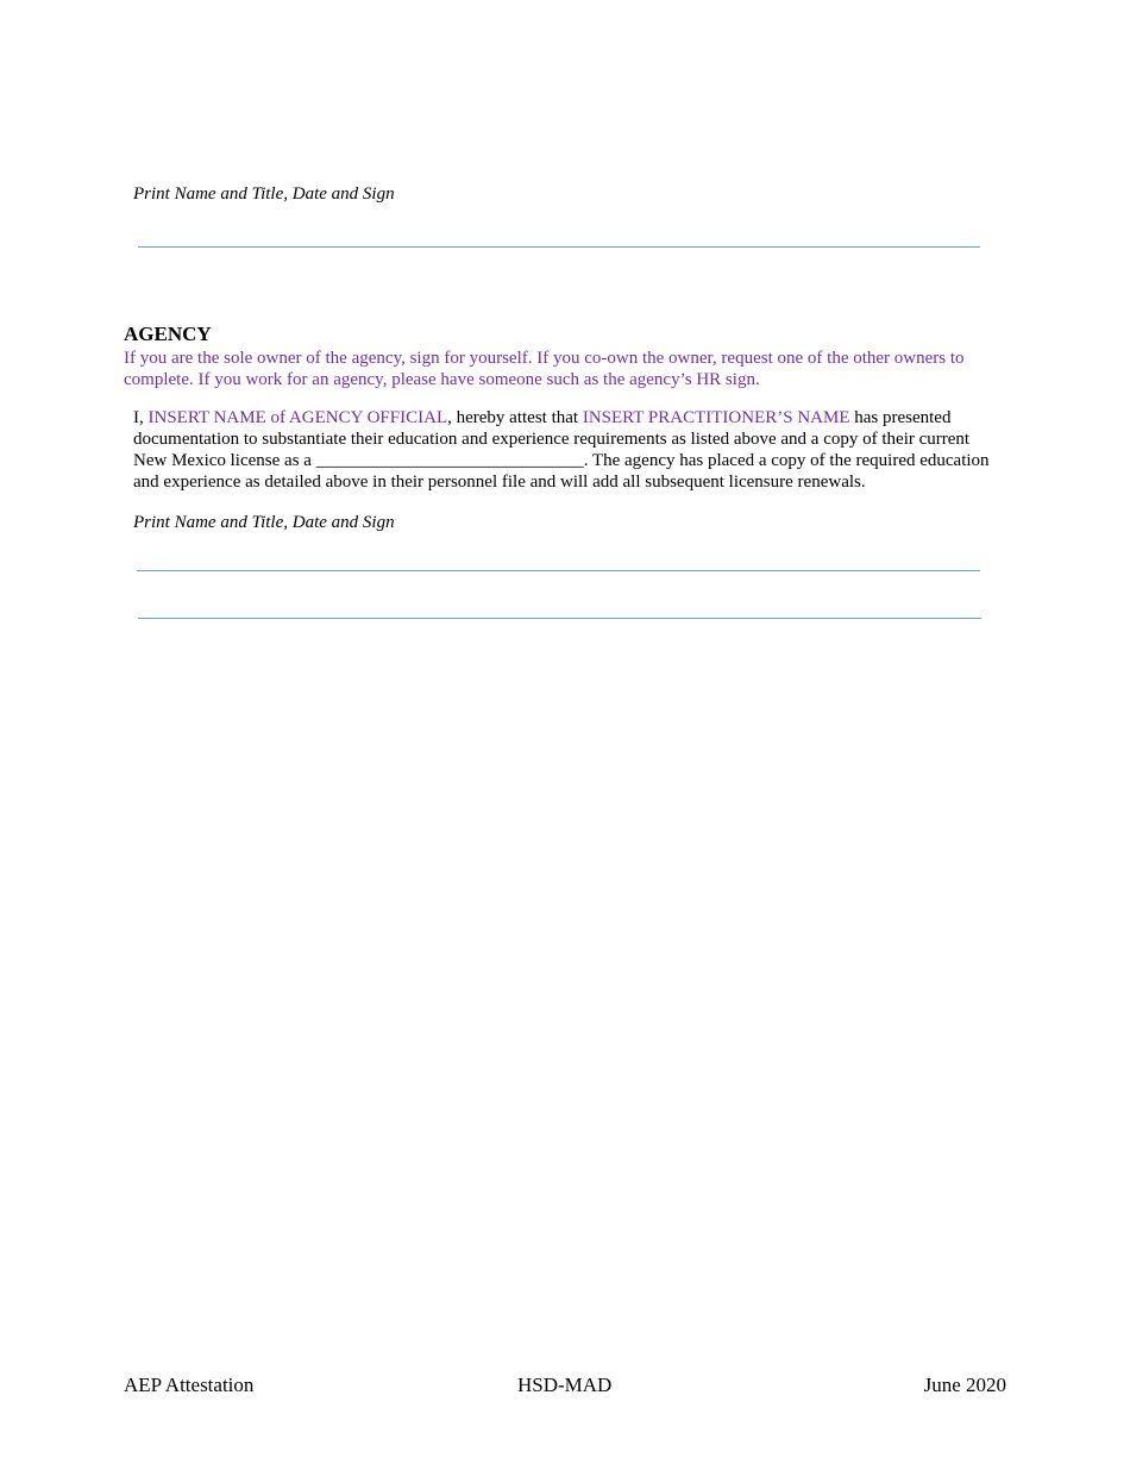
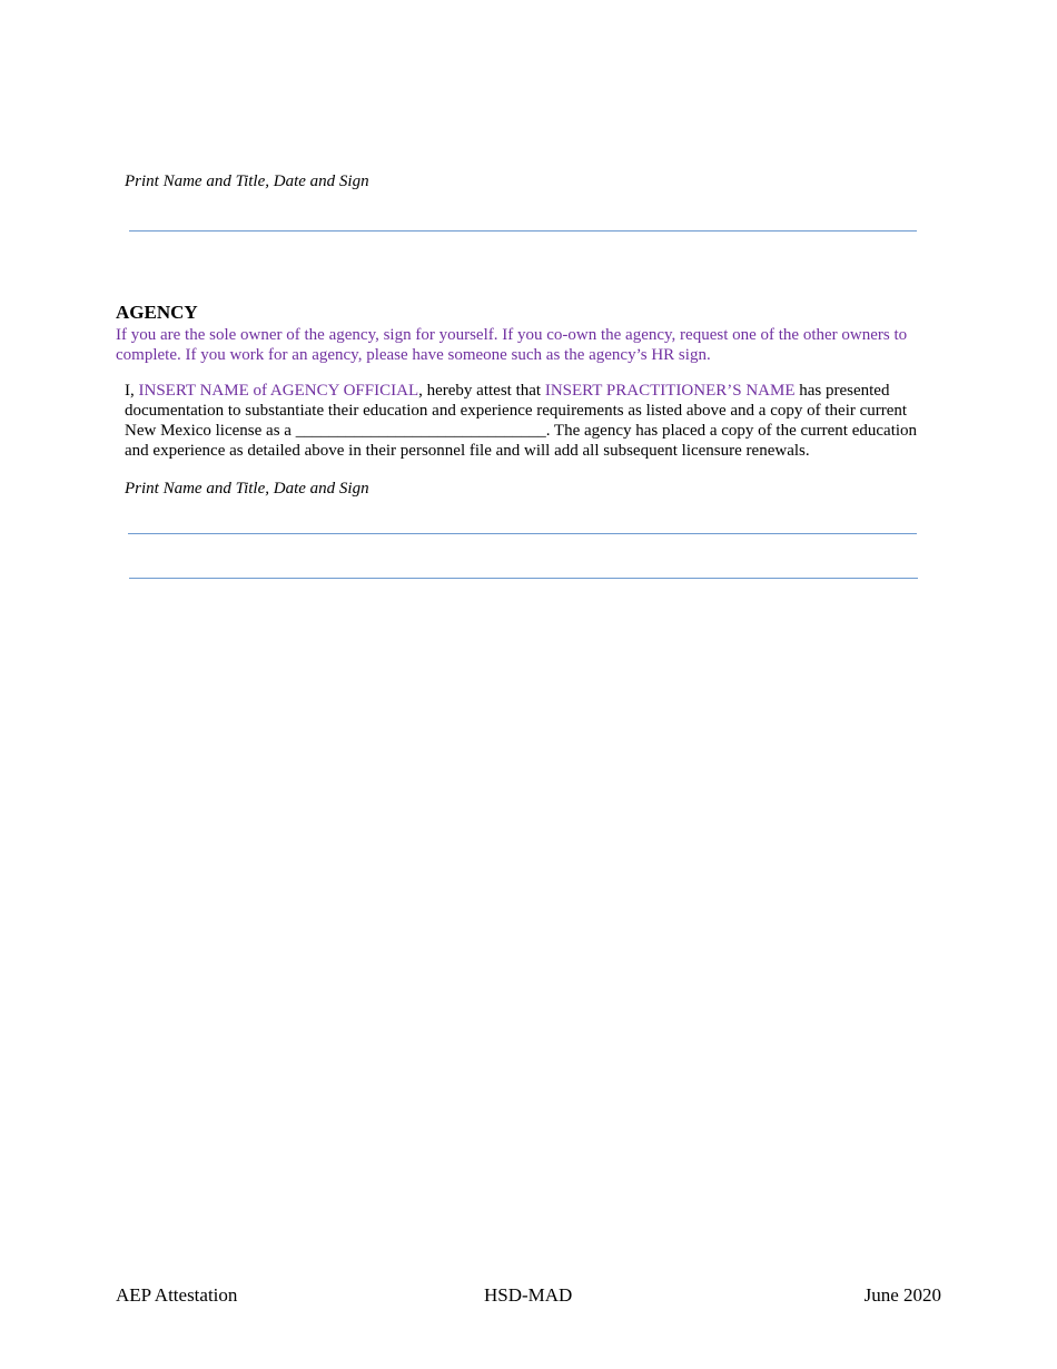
  Print Name and Title, Date and Sign
  AGENCY
- If you are the sole owner of the agency, sign for yourself. If you co-own the owner, request one of the other owners to complete. If you work for an agency, please have someone such as the agency’s HR sign.
+ If you are the sole owner of the agency, sign for yourself. If you co-own the agency, request one of the other owners to complete. If you work for an agency, please have someone such as the agency’s HR sign.
- I, INSERT NAME of AGENCY OFFICIAL, hereby attest that INSERT PRACTITIONER’S NAME has presented documentation to substantiate their education and experience requirements as listed above and a copy of their current New Mexico license as a ______________________________. The agency has placed a copy of the required education and experience as detailed above in their personnel file and will add all subsequent licensure renewals.
+ I, INSERT NAME of AGENCY OFFICIAL, hereby attest that INSERT PRACTITIONER’S NAME has presented documentation to substantiate their education and experience requirements as listed above and a copy of their current New Mexico license as a ______________________________. The agency has placed a copy of the current education and experience as detailed above in their personnel file and will add all subsequent licensure renewals.
  Print Name and Title, Date and Sign
  AEP Attestation
  HSD-MAD
  June 2020
